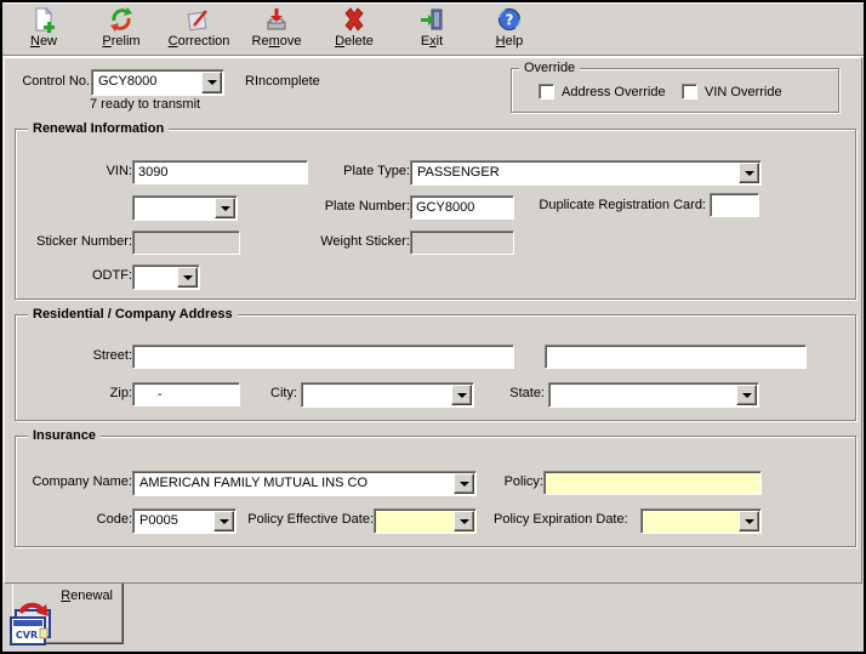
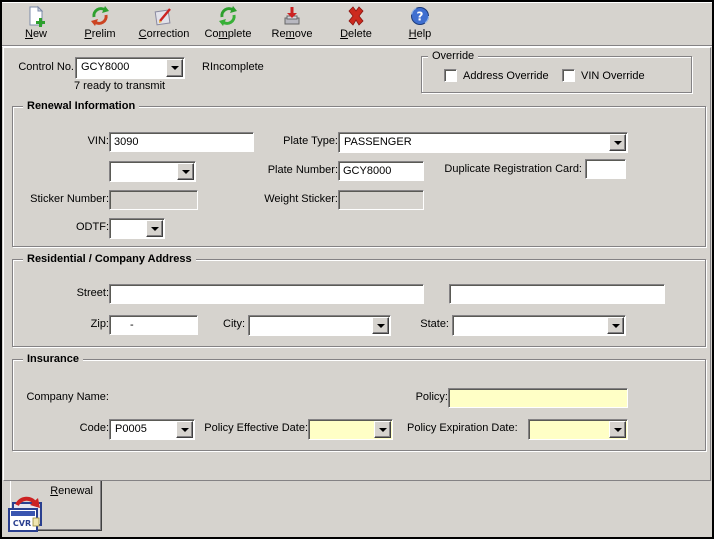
  New
  Prelim
  Correction
+ Complete
  Remove
  Delete
- Exit
  ?
  Help
  Control No.
  GCY8000
  RIncomplete
  7 ready to transmit
  Override
  Address Override
  VIN Override
  Renewal Information
  VIN:
  3090
  Plate Type:
  PASSENGER
  Plate Number:
  GCY8000
  Duplicate Registration Card:
  Sticker Number:
  Weight Sticker:
  ODTF:
  Residential / Company Address
  Street:
  Zip:
  -
  City:
  State:
  Insurance
  Company Name:
- AMERICAN FAMILY MUTUAL INS CO
  Policy:
  Code:
  P0005
  Policy Effective Date:
  Policy Expiration Date:
  Renewal
  CVR
